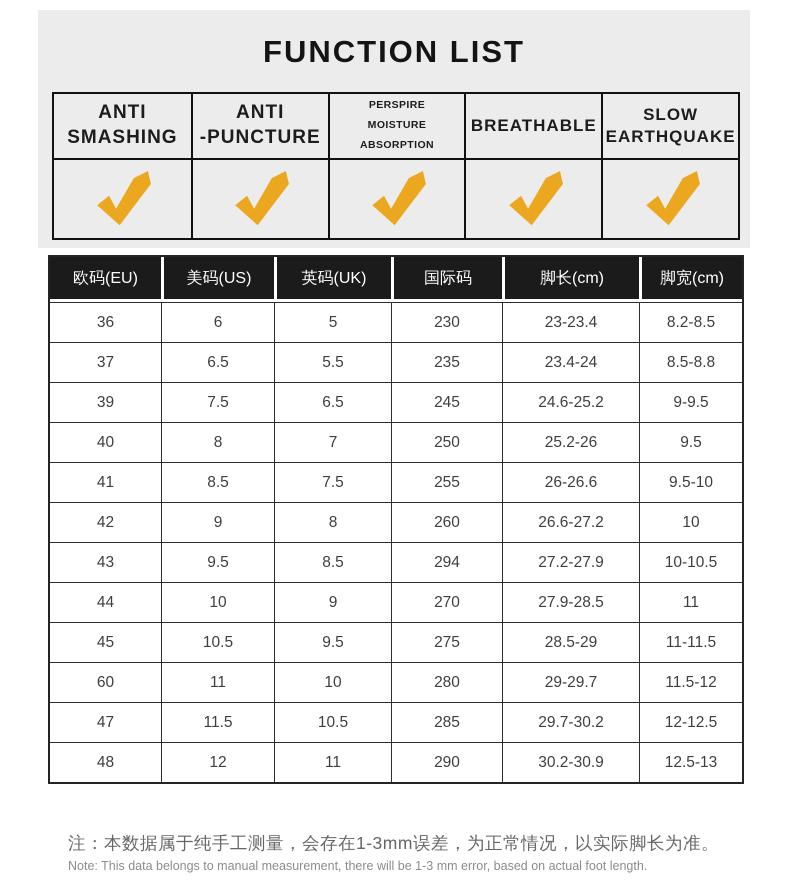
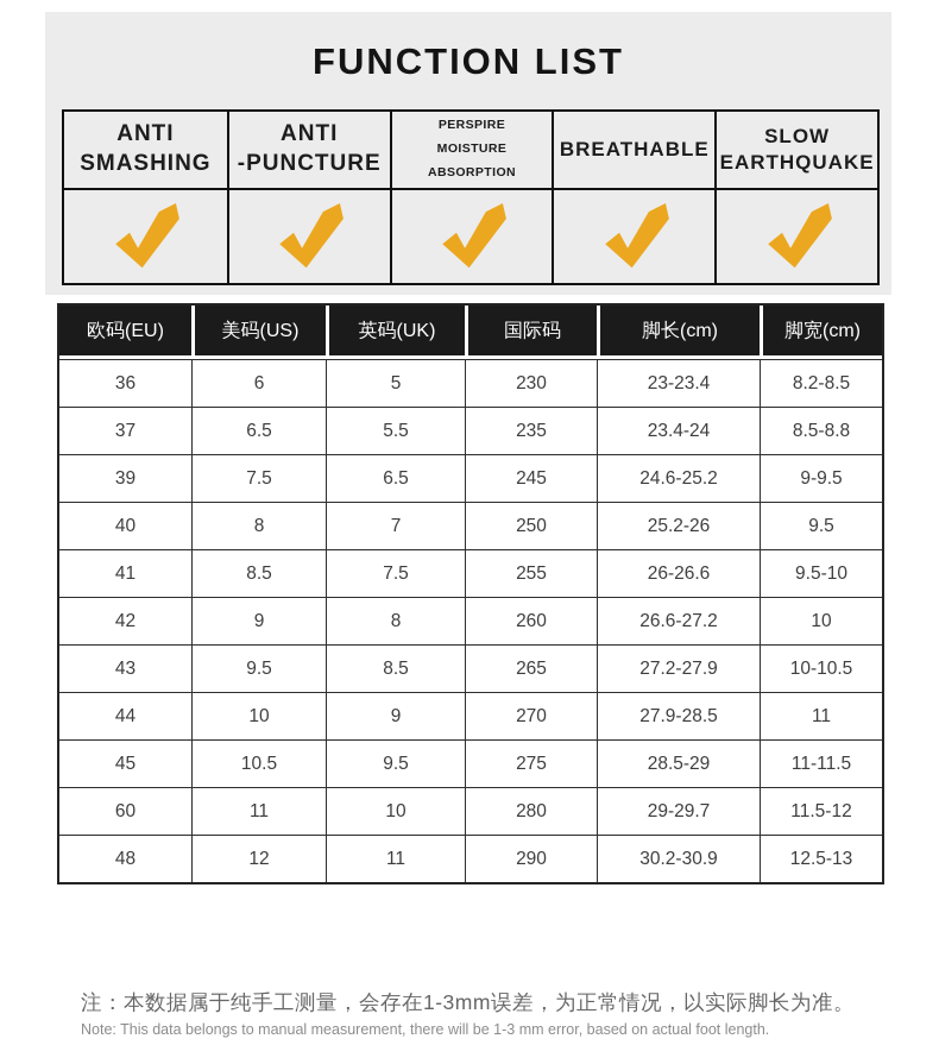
  FUNCTION LIST
  ANTI
  SMASHING
  ANTI
  -PUNCTURE
  PERSPIRE
  MOISTURE ABSORPTION
  BREATHABLE
  SLOW
  EARTHQUAKE
  欧码(EU)	美码(US)	英码(UK)	国际码	脚长(cm)	脚宽(cm)
  36	6	5	230	23-23.4	8.2-8.5
  37	6.5	5.5	235	23.4-24	8.5-8.8
  39	7.5	6.5	245	24.6-25.2	9-9.5
  40	8	7	250	25.2-26	9.5
  41	8.5	7.5	255	26-26.6	9.5-10
  42	9	8	260	26.6-27.2	10
- 43	9.5	8.5	294	27.2-27.9	10-10.5
+ 43	9.5	8.5	265	27.2-27.9	10-10.5
  44	10	9	270	27.9-28.5	11
  45	10.5	9.5	275	28.5-29	11-11.5
  60	11	10	280	29-29.7	11.5-12
- 47	11.5	10.5	285	29.7-30.2	12-12.5
  48	12	11	290	30.2-30.9	12.5-13
  注：本数据属于纯手工测量，会存在1-3mm误差，为正常情况，以实际脚长为准。
  Note: This data belongs to manual measurement, there will be 1-3 mm error, based on actual foot length.
